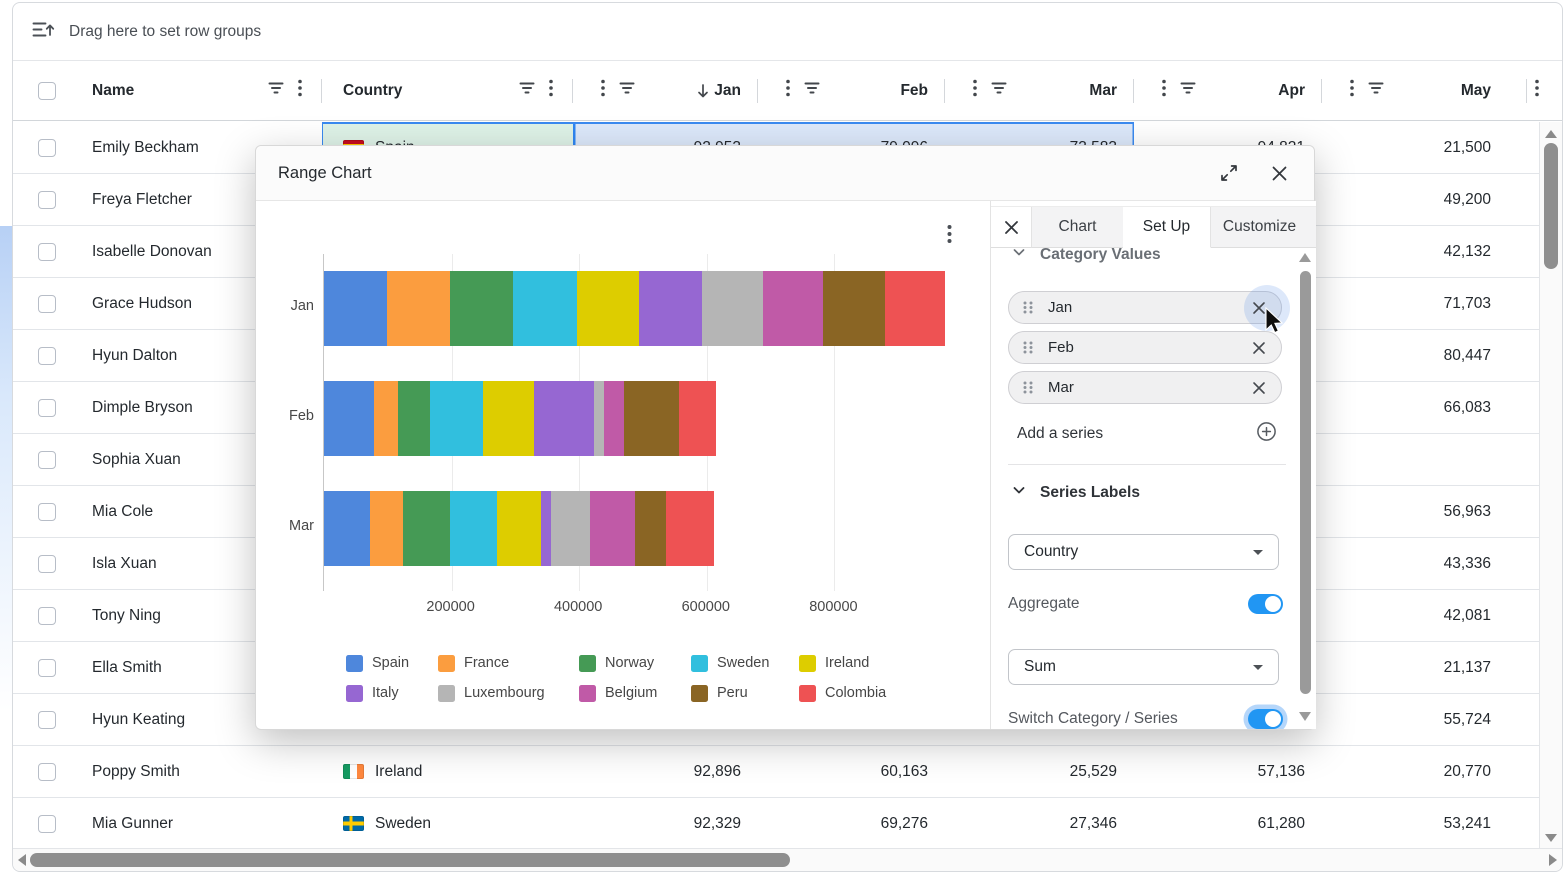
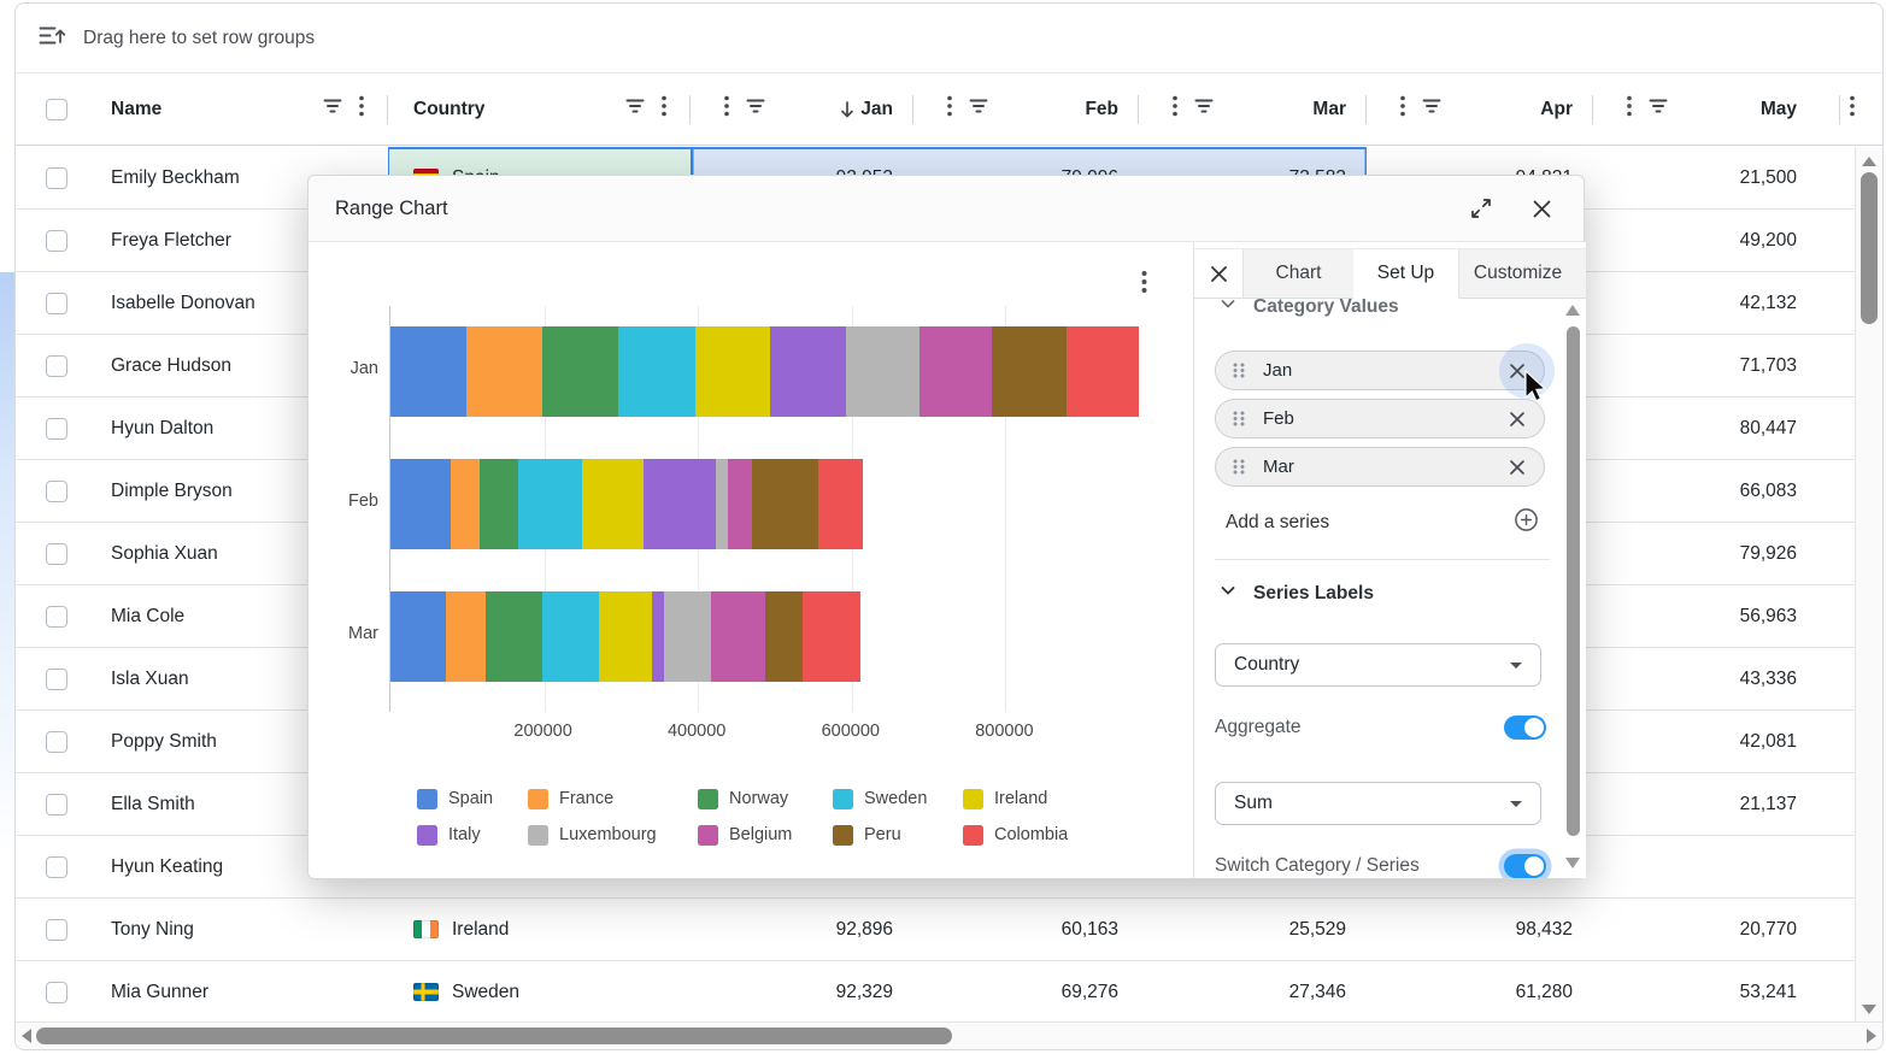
  Drag here to set row groups
  Name
  Country
  Jan
  Feb
  Mar
  Apr
  May
  Emily Beckham
  21,500
  Freya Fletcher
  49,200
  Isabelle Donovan
  42,132
  Grace Hudson
  71,703
  Hyun Dalton
  80,447
  Dimple Bryson
  66,083
  Sophia Xuan
+ 79,926
  Mia Cole
  56,963
  Isla Xuan
  43,336
- Tony Ning
+ Poppy Smith
  42,081
  Ella Smith
  21,137
  Hyun Keating
- 55,724
- Poppy Smith
+ Tony Ning
  Ireland
  92,896
  60,163
  25,529
- 57,136
+ 98,432
  20,770
  Mia Gunner
  Sweden
  92,329
  69,276
  27,346
  61,280
  53,241
  Range Chart
  200000
  400000
  600000
  800000
  Jan
  Feb
  Mar
  Spain
  France
  Norway
  Sweden
  Ireland
  Italy
  Luxembourg
  Belgium
  Peru
  Colombia
  Chart
  Set Up
  Customize
  Category Values
  Jan
  Feb
  Mar
  Add a series
  Series Labels
  Country
  Aggregate
  Sum
  Switch Category / Series
